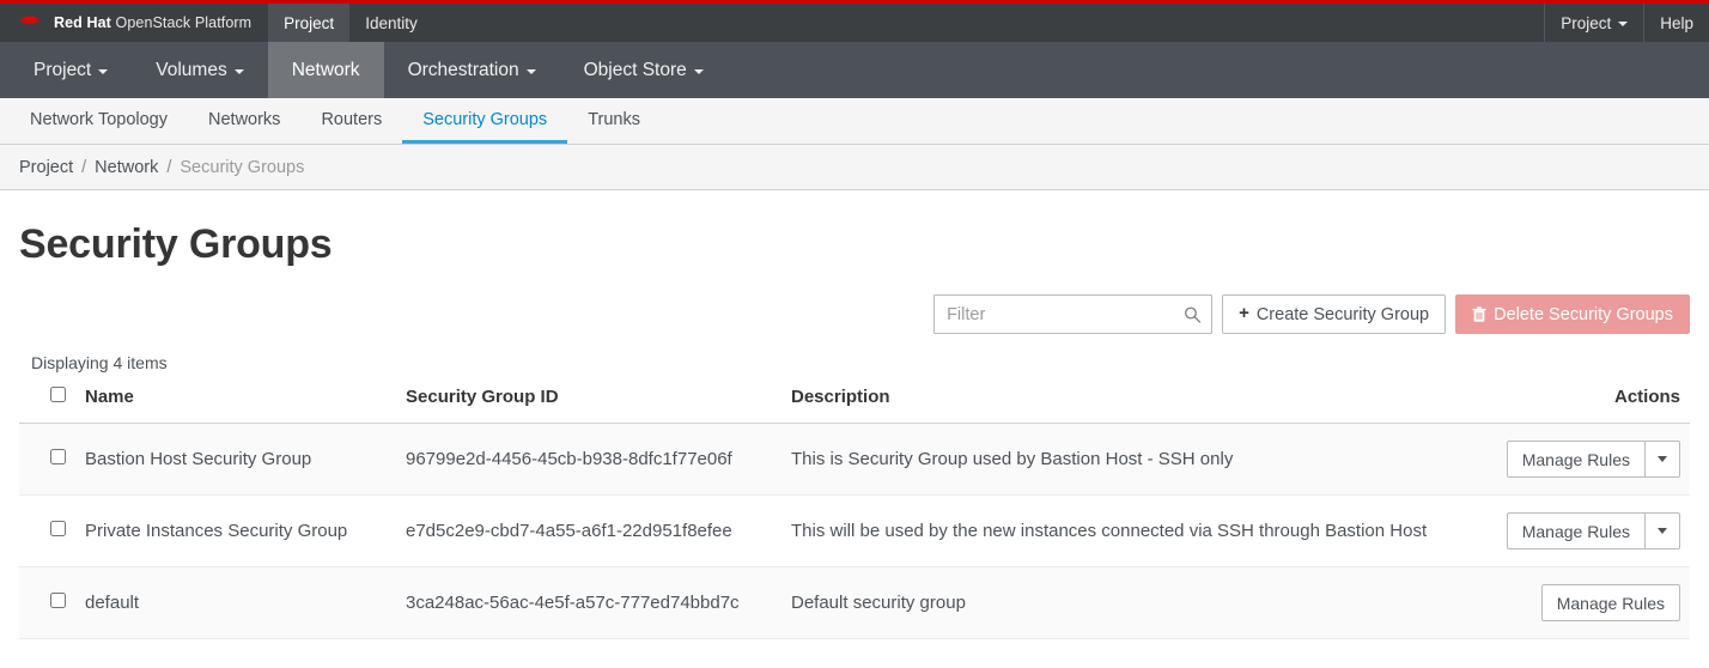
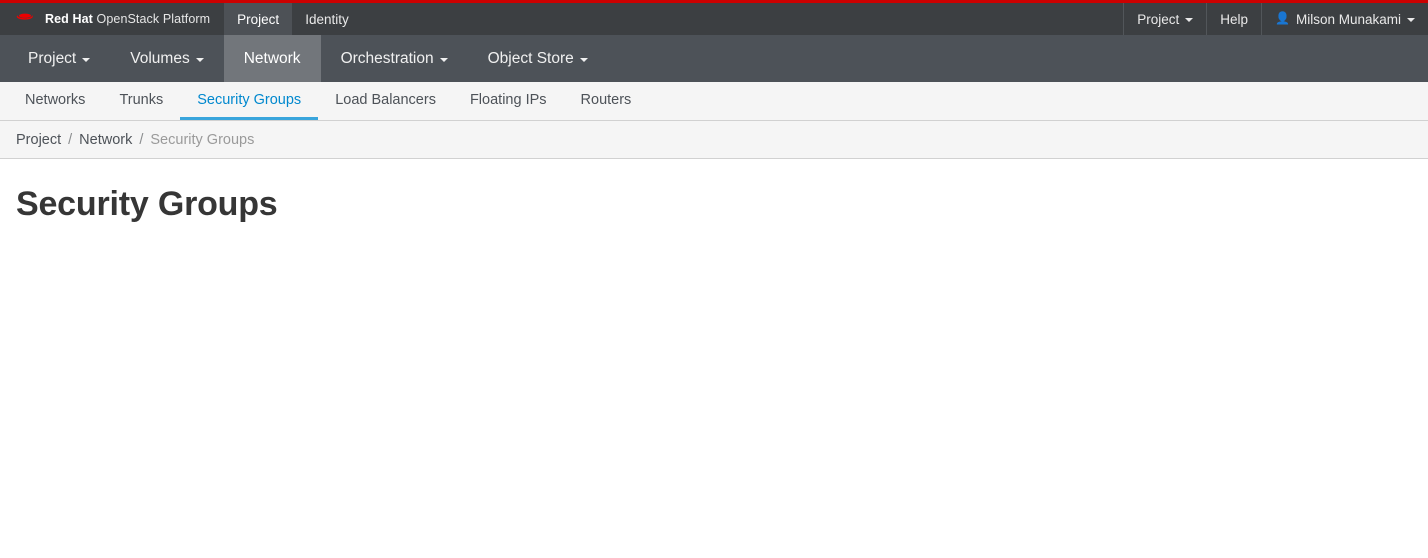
  Red Hat OpenStack Platform
  Project
  Identity
  Project
  Help
+ 👤
+ Milson Munakami
  Project
  Volumes
  Network
  Orchestration
  Object Store
- Network Topology
  Networks
- Routers
+ Trunks
  Security Groups
+ Load Balancers
+ Floating IPs
- Trunks
+ Routers
  Project
  /
  Network
  /
  Security Groups
  Security Groups
- Filter
- +
- Create Security Group
- Delete Security Groups
- Displaying 4 items
- 	Name	Security Group ID	Description	Actions
- 	Bastion Host Security Group	96799e2d-4456-45cb-b938-8dfc1f77e06f	This is Security Group used by Bastion Host - SSH only	Manage Rules
- 	Private Instances Security Group	e7d5c2e9-cbd7-4a55-a6f1-22d951f8efee	This will be used by the new instances connected via SSH through Bastion Host	Manage Rules
- 	default	3ca248ac-56ac-4e5f-a57c-777ed74bbd7c	Default security group	Manage Rules
